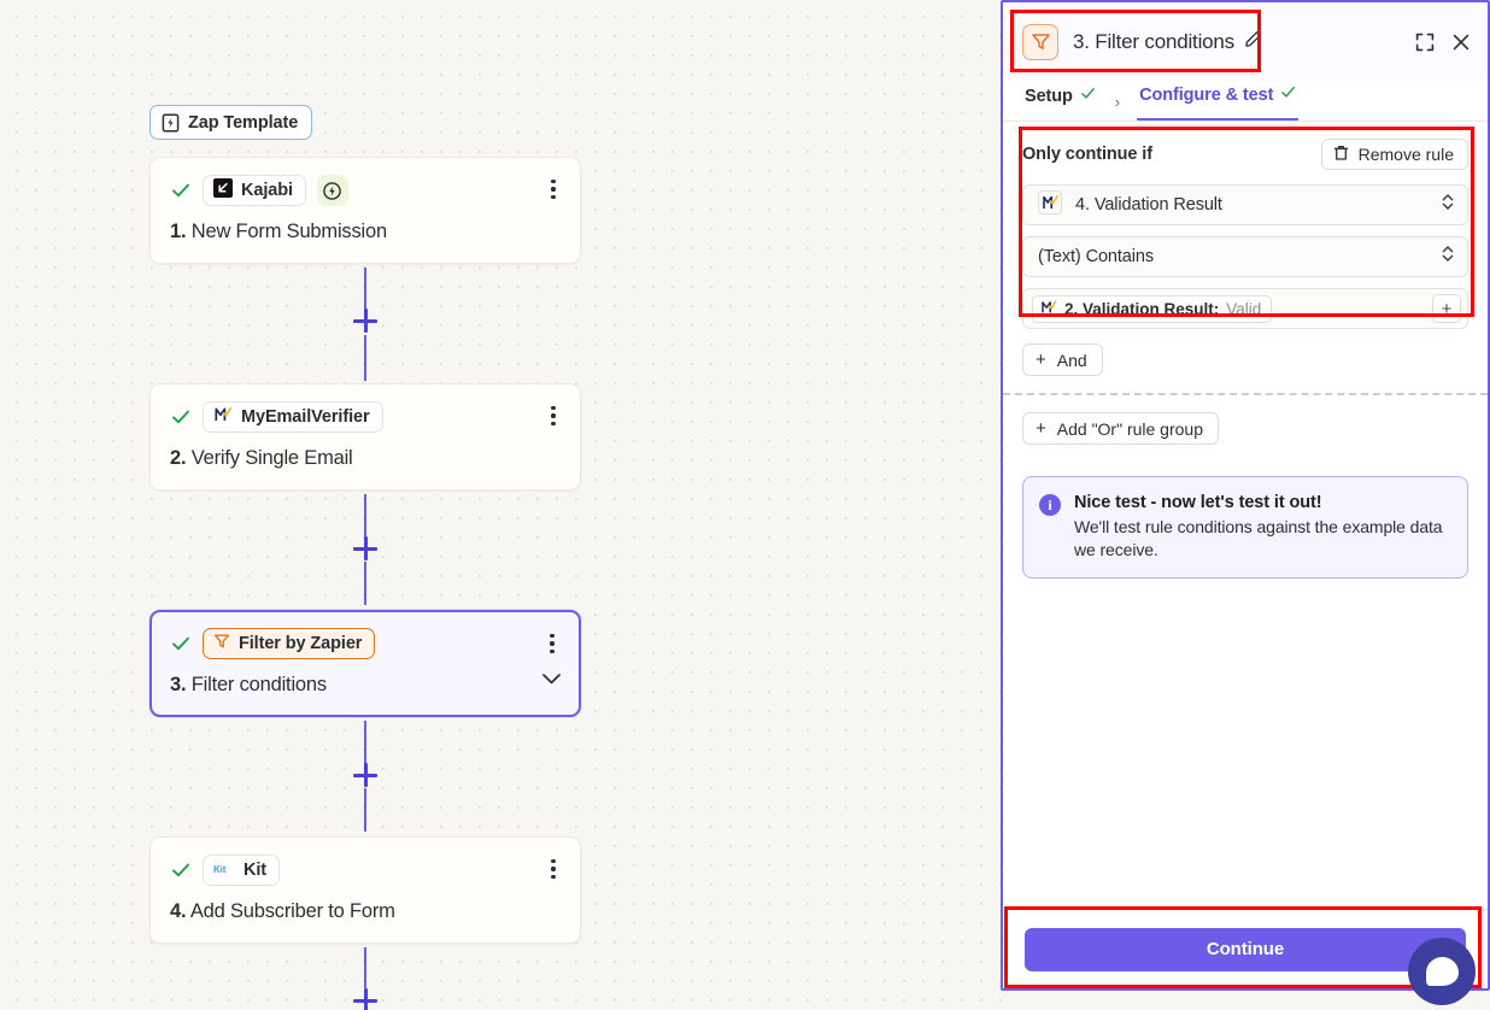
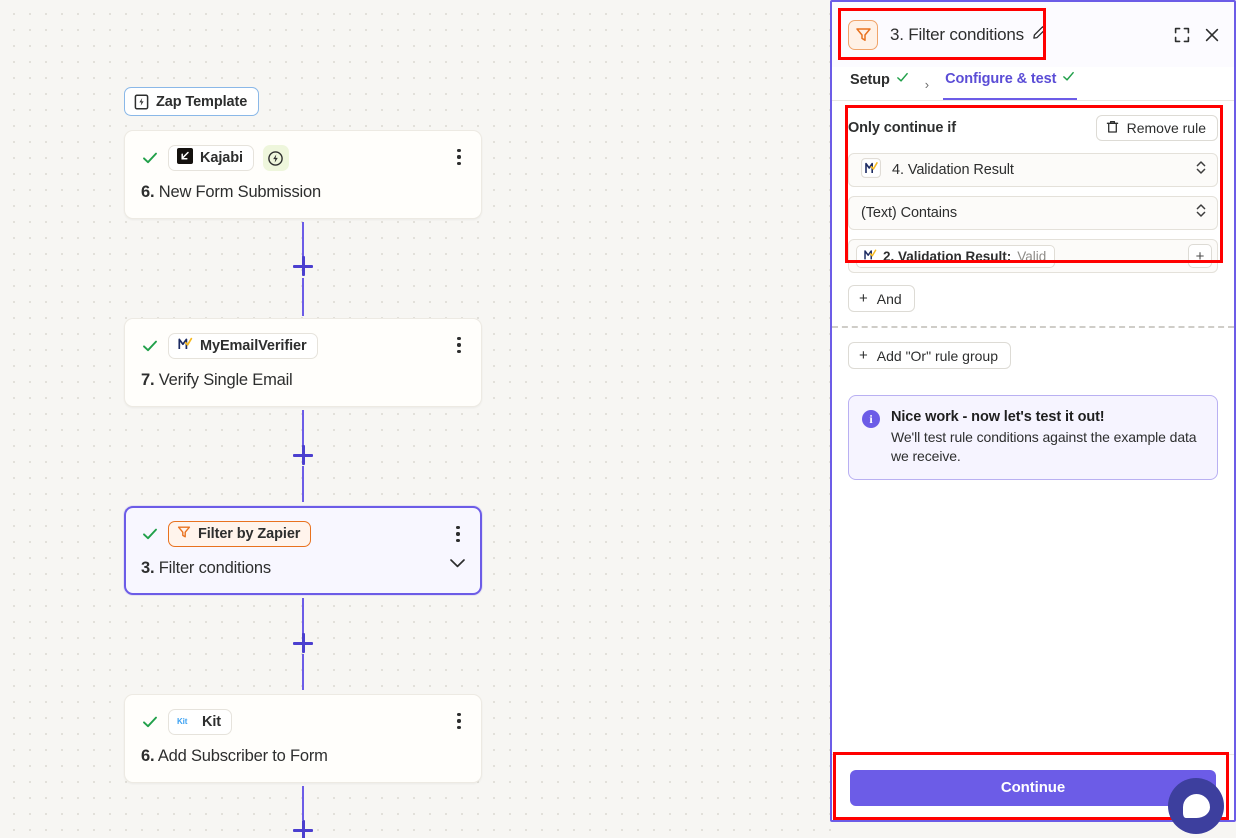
  Zap Template
  Kajabi
- 1. New Form Submission
+ 6. New Form Submission
  MyEmailVerifier
- 2. Verify Single Email
+ 7. Verify Single Email
  Filter by Zapier
  3. Filter conditions
  Kit
  Kit
- 4. Add Subscriber to Form
+ 6. Add Subscriber to Form
  3. Filter conditions
  Setup
  ›
  Configure & test
  Only continue if
  Remove rule
  4. Validation Result
  (Text) Contains
  2. Validation Result:
  Valid
  +
  +
  And
  +
  Add "Or" rule group
  i
- Nice test - now let's test it out!
+ Nice work - now let's test it out!
  We'll test rule conditions against the example data we receive.
  Continue
